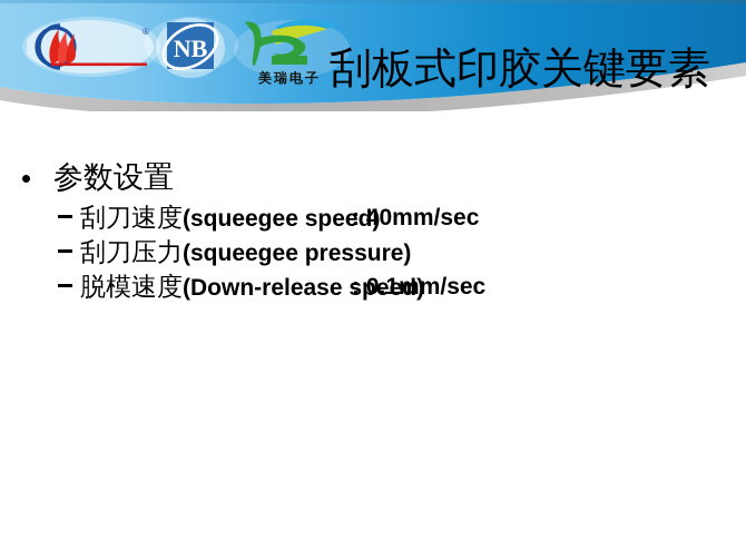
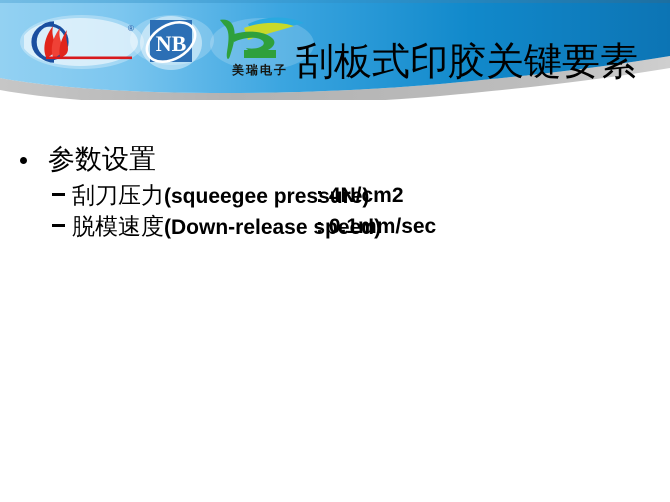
  ®
  NB
  美瑞电子
  刮板式印胶关键要素
  参数设置
- 刮刀速度(squeegee speed)
- : 40mm/sec
  刮刀压力(squeegee pressure)
+ : 4N/cm2
  脱模速度(Down-release speed)
  : 0.1mm/sec
